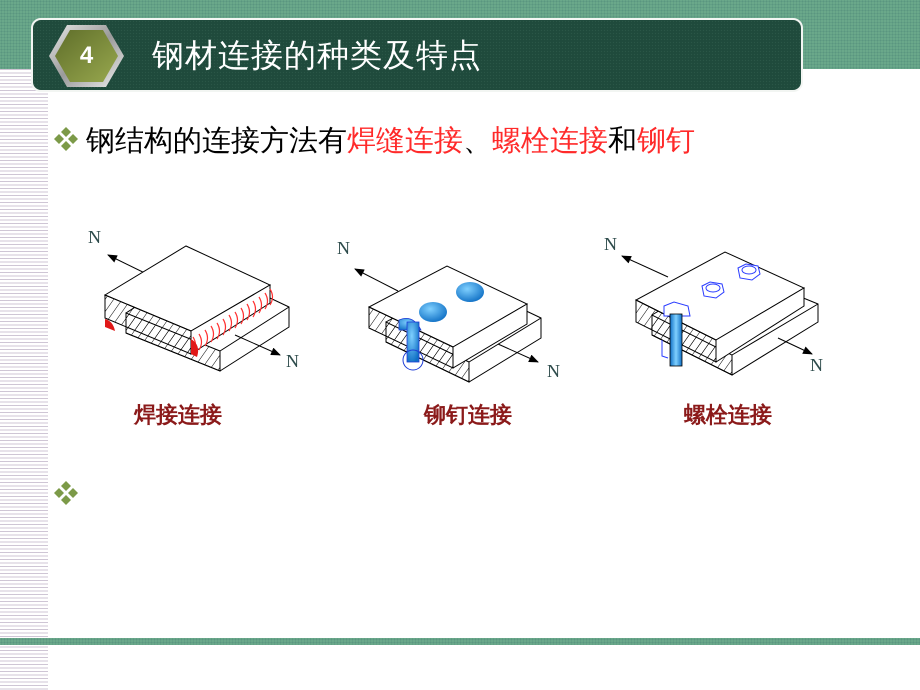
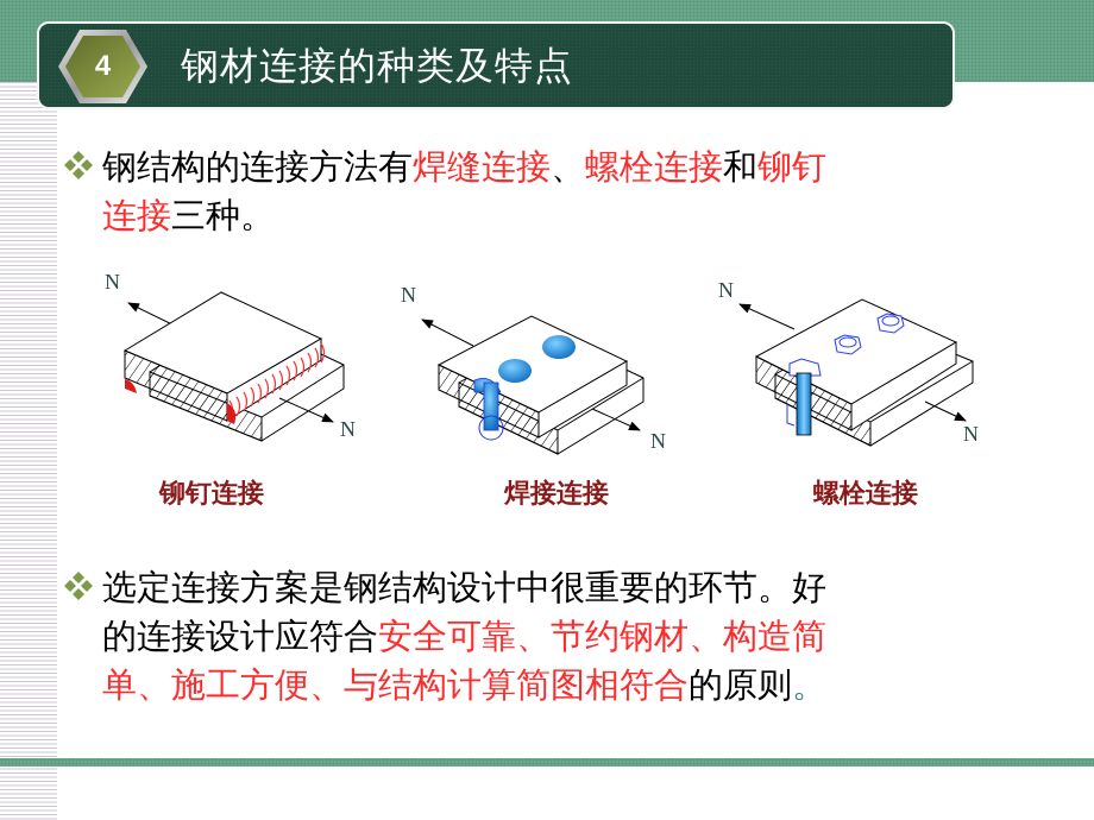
  4
  钢材连接的种类及特点
  钢结构的连接方法有焊缝连接、螺栓连接和铆钉
+ 连接三种。
  N
  N
- 焊接连接
+ 铆钉连接
  N
  N
- 铆钉连接
+ 焊接连接
  N
  N
  螺栓连接
+ 选定连接方案是钢结构设计中很重要的环节。好
+ 的连接设计应符合安全可靠、节约钢材、构造简
+ 单、施工方便、与结构计算简图相符合的原则。
